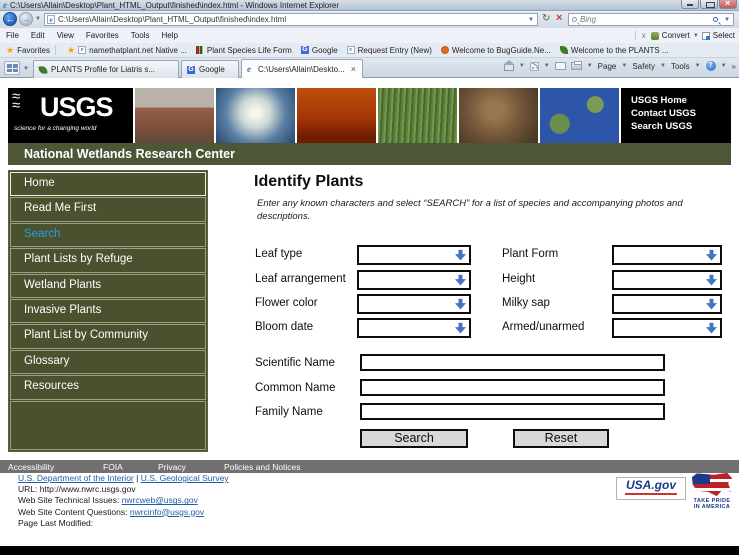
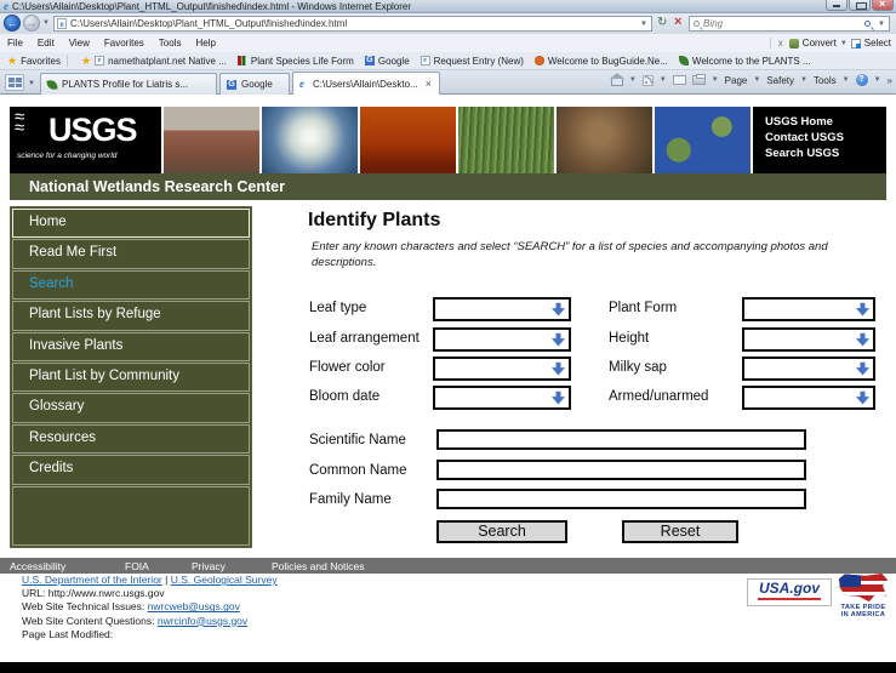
  e
  C:\Users\Allain\Desktop\Plant_HTML_Output\finished\index.html - Windows Internet Explorer
  ←
  →
  e
  C:\Users\Allain\Desktop\Plant_HTML_Output\finished\index.html
  ↻
  ×
  Bing
  File
  Edit
  View
  Favorites
  Tools
  Help
  x
  Convert
  Select
  ★
  Favorites
  ★
  namethatplant.net Native ...
  Plant Species Life Form
  Google
  Request Entry (New)
  Welcome to BugGuide.Ne...
  Welcome to the PLANTS ...
  PLANTS Profile for Liatris s...
  Google
  e
  C:\Users\Allain\Deskto...
  ×
  Page
  Safety
  Tools
  »
  ≈
  ≈
  USGS
  USGS Home
  Contact USGS
  Search USGS
  National Wetlands Research Center
  Home
  Read Me First
  Search
  Plant Lists by Refuge
- Wetland Plants
  Invasive Plants
  Plant List by Community
  Glossary
  Resources
+ Credits
  Identify Plants
  Enter any known characters and select “SEARCH” for a list of species and accompanying photos and descriptions.
  Leaf type
  Plant Form
  Leaf arrangement
  Height
  Flower color
  Milky sap
  Bloom date
  Armed/unarmed
  Scientific Name
  Common Name
  Family Name
  Search
  Reset
  Accessibility
  FOIA
  Privacy
  Policies and Notices
  U.S. Department of the Interior | U.S. Geological Survey
  URL: http://www.nwrc.usgs.gov
  Web Site Technical Issues: nwrcweb@usgs.gov
  Web Site Content Questions: nwrcinfo@usgs.gov
  Page Last Modified:
  USA.gov
